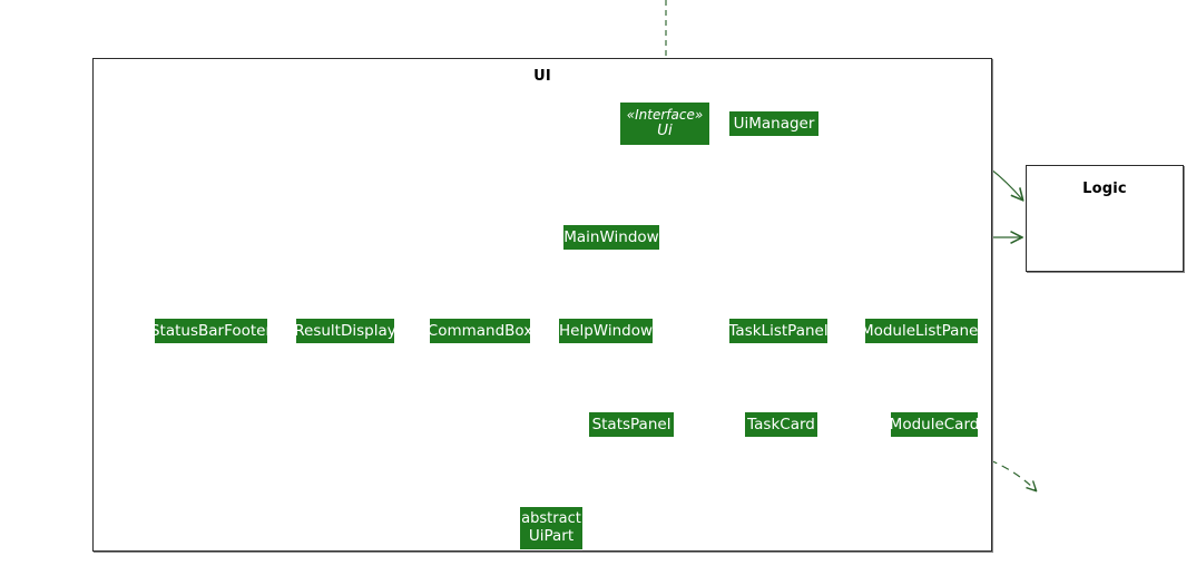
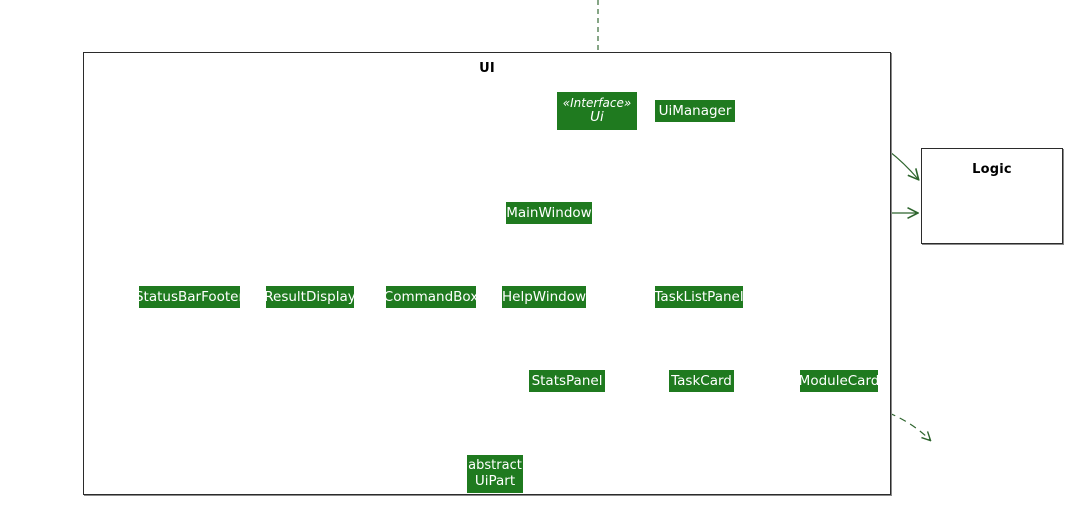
  UI
  Logic
  «Interface»
  Ui
  UiManager
  MainWindow
  StatusBarFooter
  ResultDisplay
  CommandBox
  HelpWindow
  TaskListPanel
- ModuleListPanel
  StatsPanel
  TaskCard
  ModuleCard
  {abstract}
  UiPart
